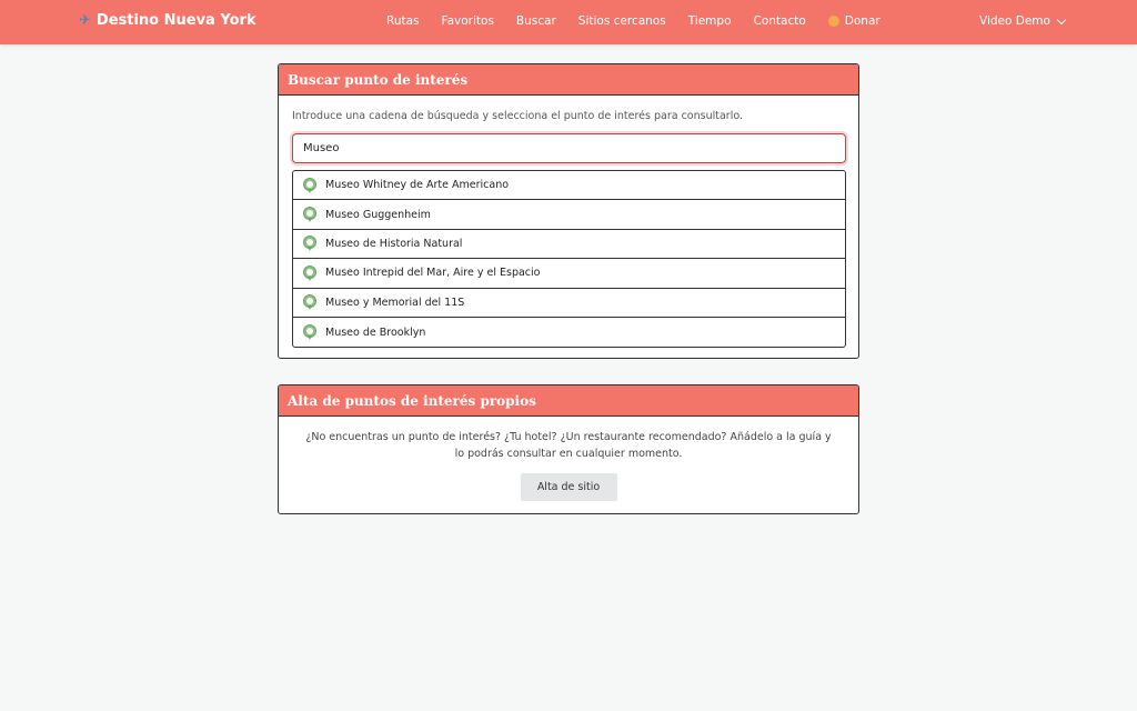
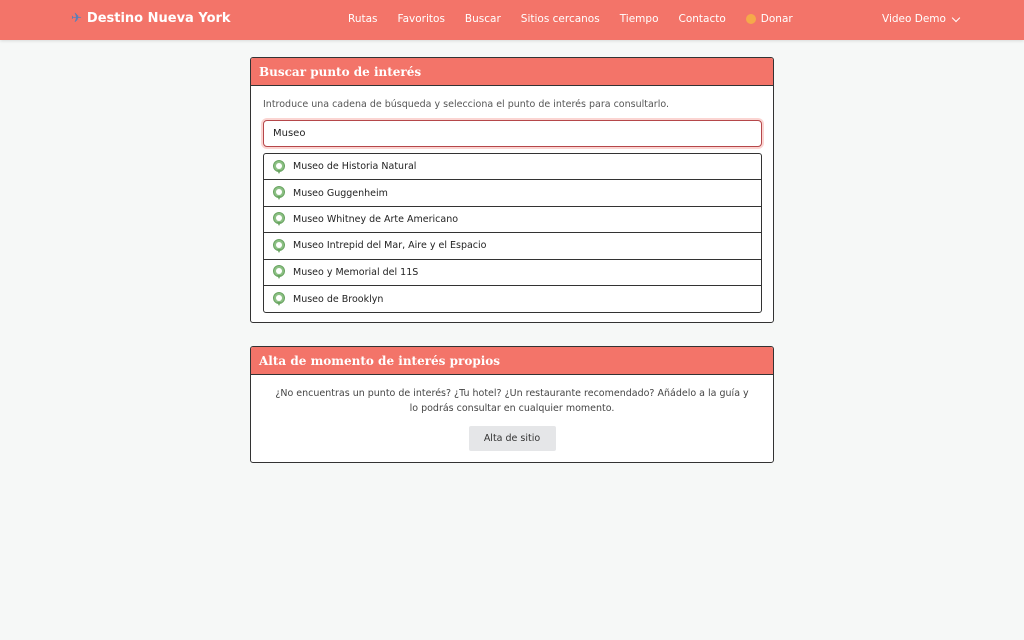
  ✈
  Destino Nueva York
  Rutas
  Favoritos
  Buscar
  Sitios cercanos
  Tiempo
  Contacto
  Donar
  Video Demo
  Buscar punto de interés
  Introduce una cadena de búsqueda y selecciona el punto de interés para consultarlo.
  Museo
- Museo Whitney de Arte Americano
+ Museo de Historia Natural
  Museo Guggenheim
- Museo de Historia Natural
+ Museo Whitney de Arte Americano
  Museo Intrepid del Mar, Aire y el Espacio
  Museo y Memorial del 11S
  Museo de Brooklyn
- Alta de puntos de interés propios
+ Alta de momento de interés propios
  ¿No encuentras un punto de interés? ¿Tu hotel? ¿Un restaurante recomendado? Añádelo a la guía y lo podrás consultar en cualquier momento.
  Alta de sitio
